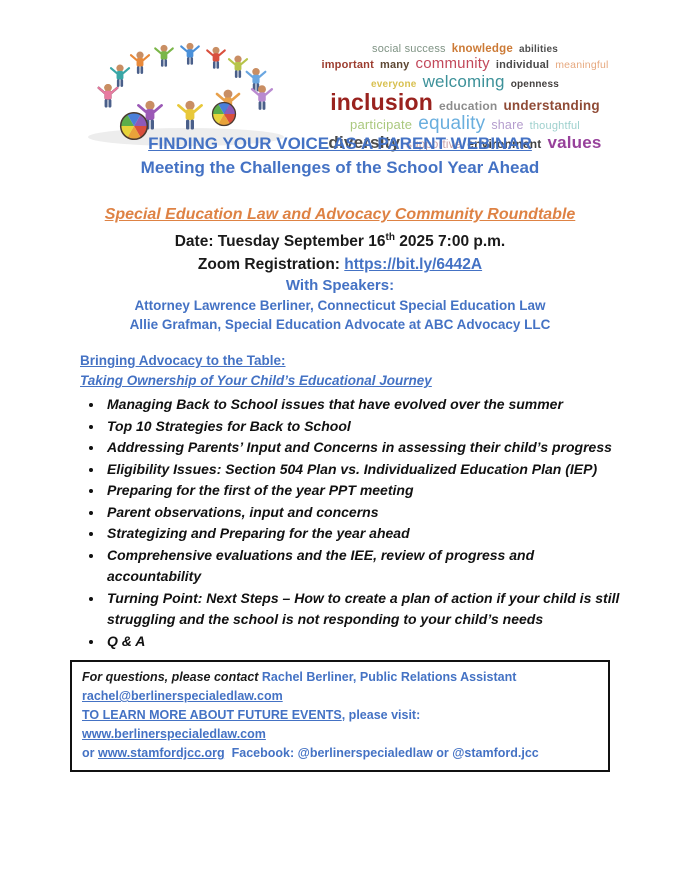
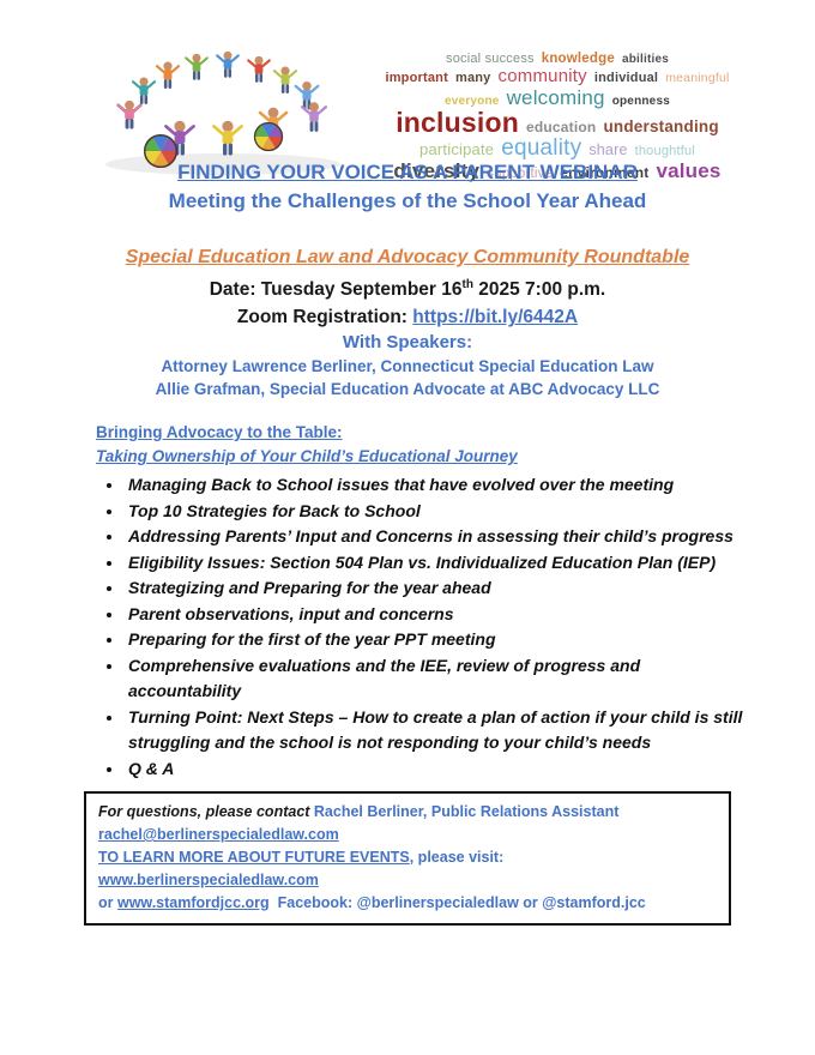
  social success knowledge abilities
  important many community individual meaningful
  everyone welcoming openness
  inclusion education understanding
  participate equality share thoughtful
  diversity supportive environment values
  FINDING YOUR VOICE AS A PARENT WEBINAR
  Meeting the Challenges of the School Year Ahead
  Special Education Law and Advocacy Community Roundtable
  Date: Tuesday September 16th 2025 7:00 p.m.
  Zoom Registration: https://bit.ly/6442A
  With Speakers:
  Attorney Lawrence Berliner, Connecticut Special Education Law
  Allie Grafman, Special Education Advocate at ABC Advocacy LLC
  Bringing Advocacy to the Table:
  Taking Ownership of Your Child’s Educational Journey
- Managing Back to School issues that have evolved over the summer
+ Managing Back to School issues that have evolved over the meeting
  Top 10 Strategies for Back to School
  Addressing Parents’ Input and Concerns in assessing their child’s progress
  Eligibility Issues: Section 504 Plan vs. Individualized Education Plan (IEP)
- Preparing for the first of the year PPT meeting
+ Strategizing and Preparing for the year ahead
  Parent observations, input and concerns
- Strategizing and Preparing for the year ahead
+ Preparing for the first of the year PPT meeting
  Comprehensive evaluations and the IEE, review of progress and accountability
  Turning Point: Next Steps – How to create a plan of action if your child is still struggling and the school is not responding to your child’s needs
  Q & A
  For questions, please contact Rachel Berliner, Public Relations Assistant
  rachel@berlinerspecialedlaw.com
  TO LEARN MORE ABOUT FUTURE EVENTS, please visit: www.berlinerspecialedlaw.com
  or www.stamfordjcc.org Facebook: @berlinerspecialedlaw or @stamford.jcc
